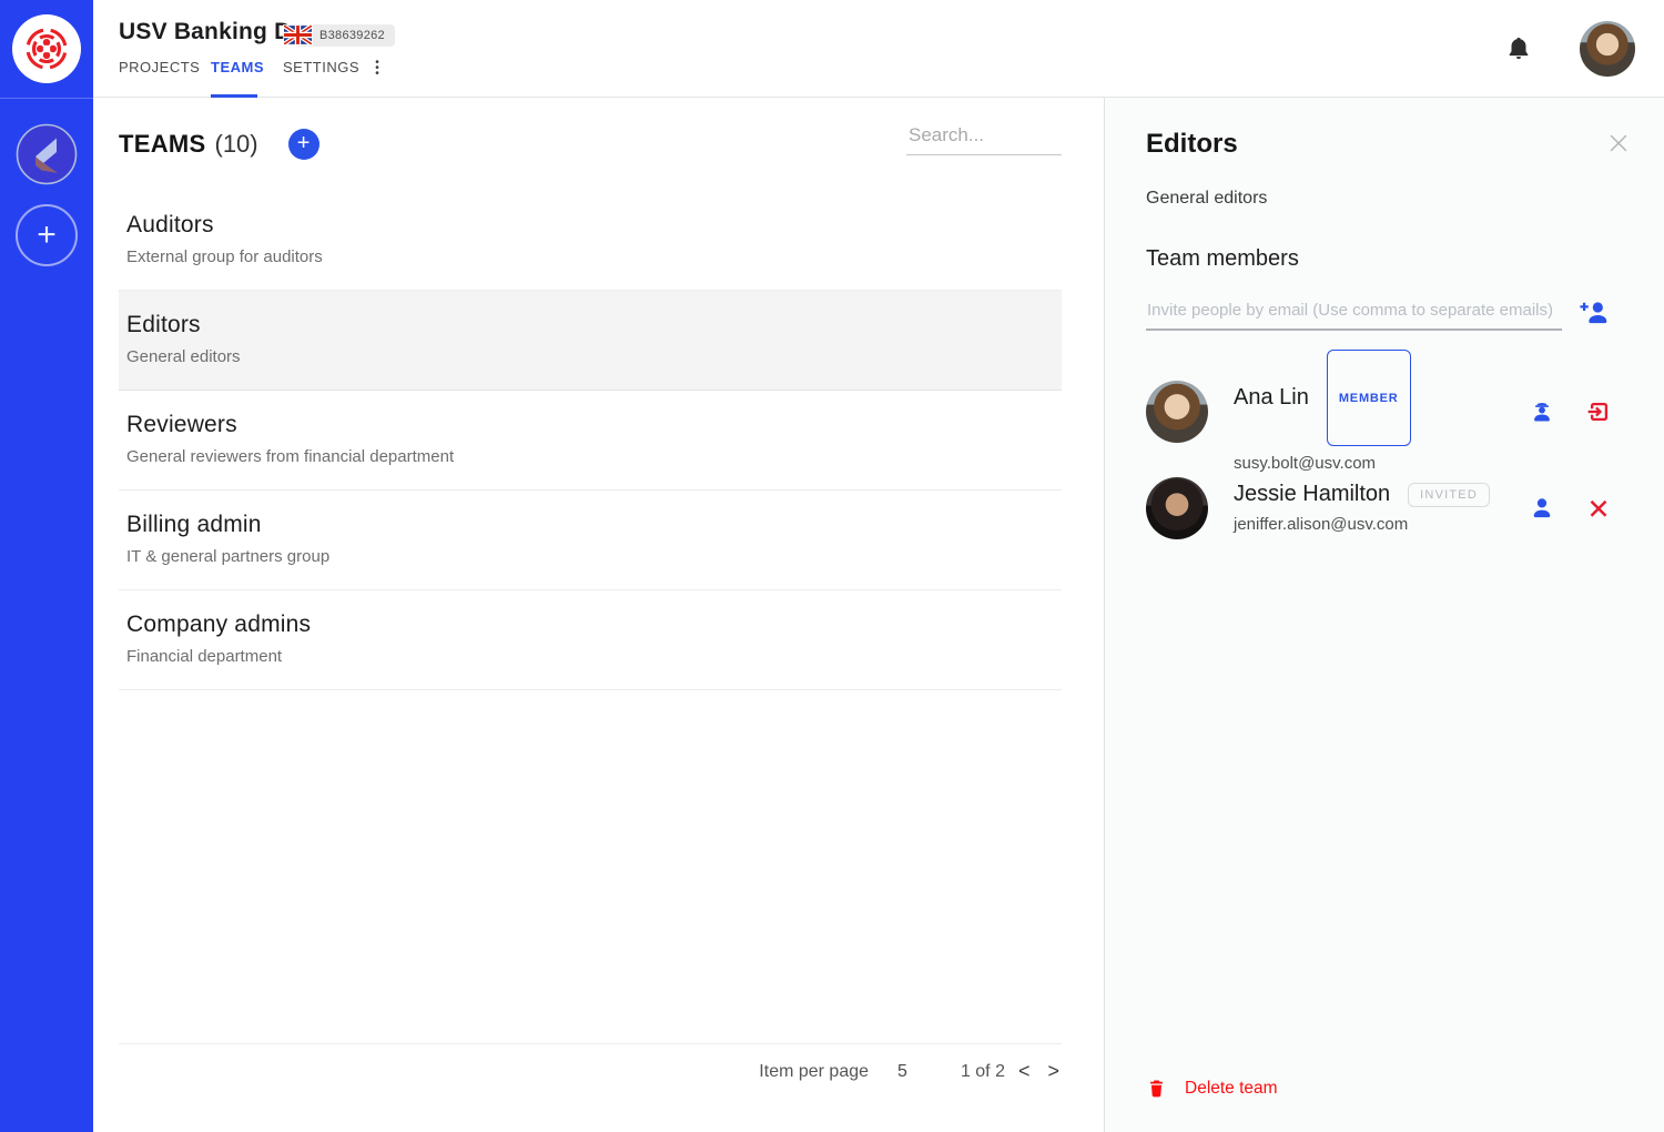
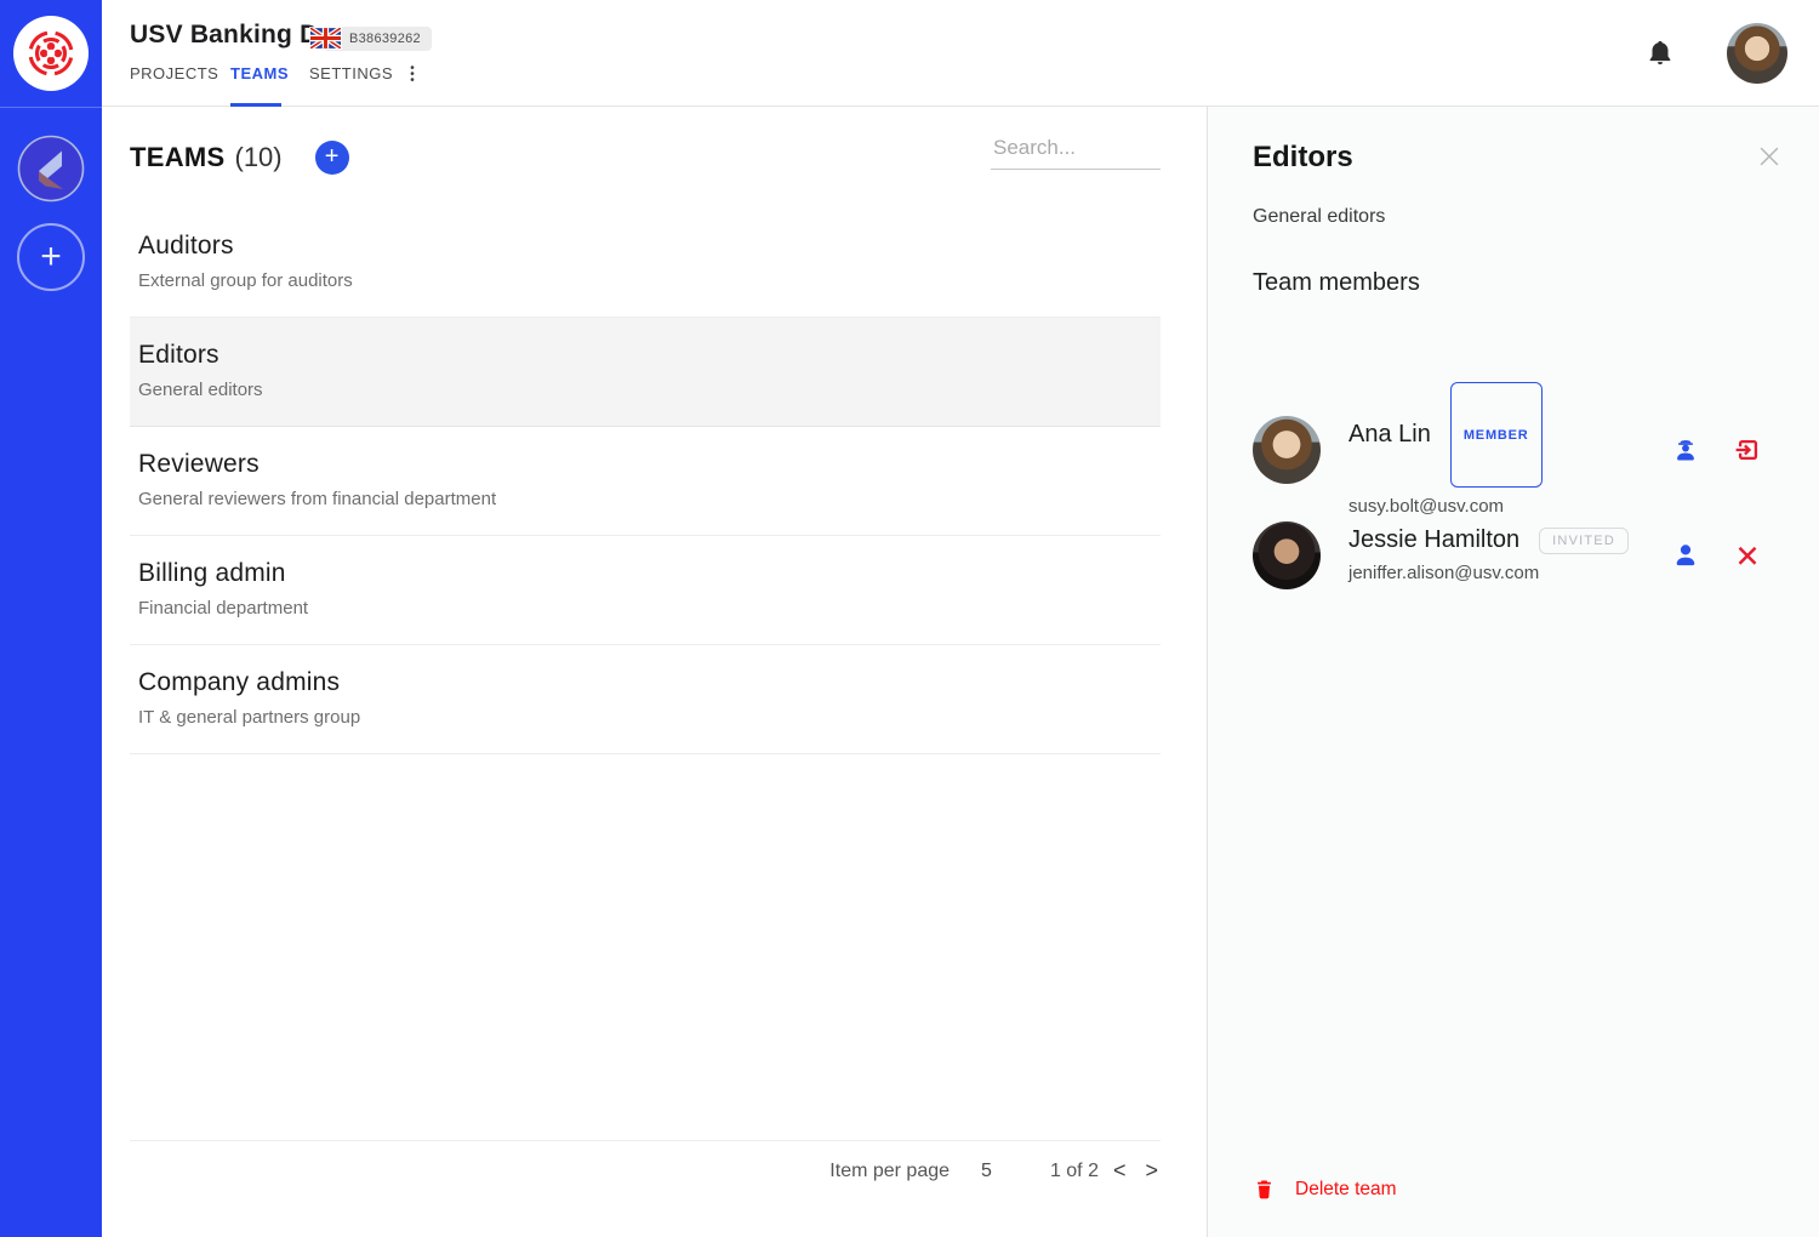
  +
  USV Banking D
  B38639262
  PROJECTS
  TEAMS
  SETTINGS
  TEAMS
  (10)
  +
  Search...
  Auditors
  External group for auditors
  Editors
  General editors
  Reviewers
  General reviewers from financial department
  Billing admin
- IT & general partners group
+ Financial department
  Company admins
- Financial department
+ IT & general partners group
  Item per page
  5
  1 of 2
  <
  >
  Editors
  General editors
  Team members
- Invite people by email (Use comma to separate emails)
  Ana Lin
  MEMBER
  susy.bolt@usv.com
  Jessie Hamilton
  INVITED
  jeniffer.alison@usv.com
  Delete team
